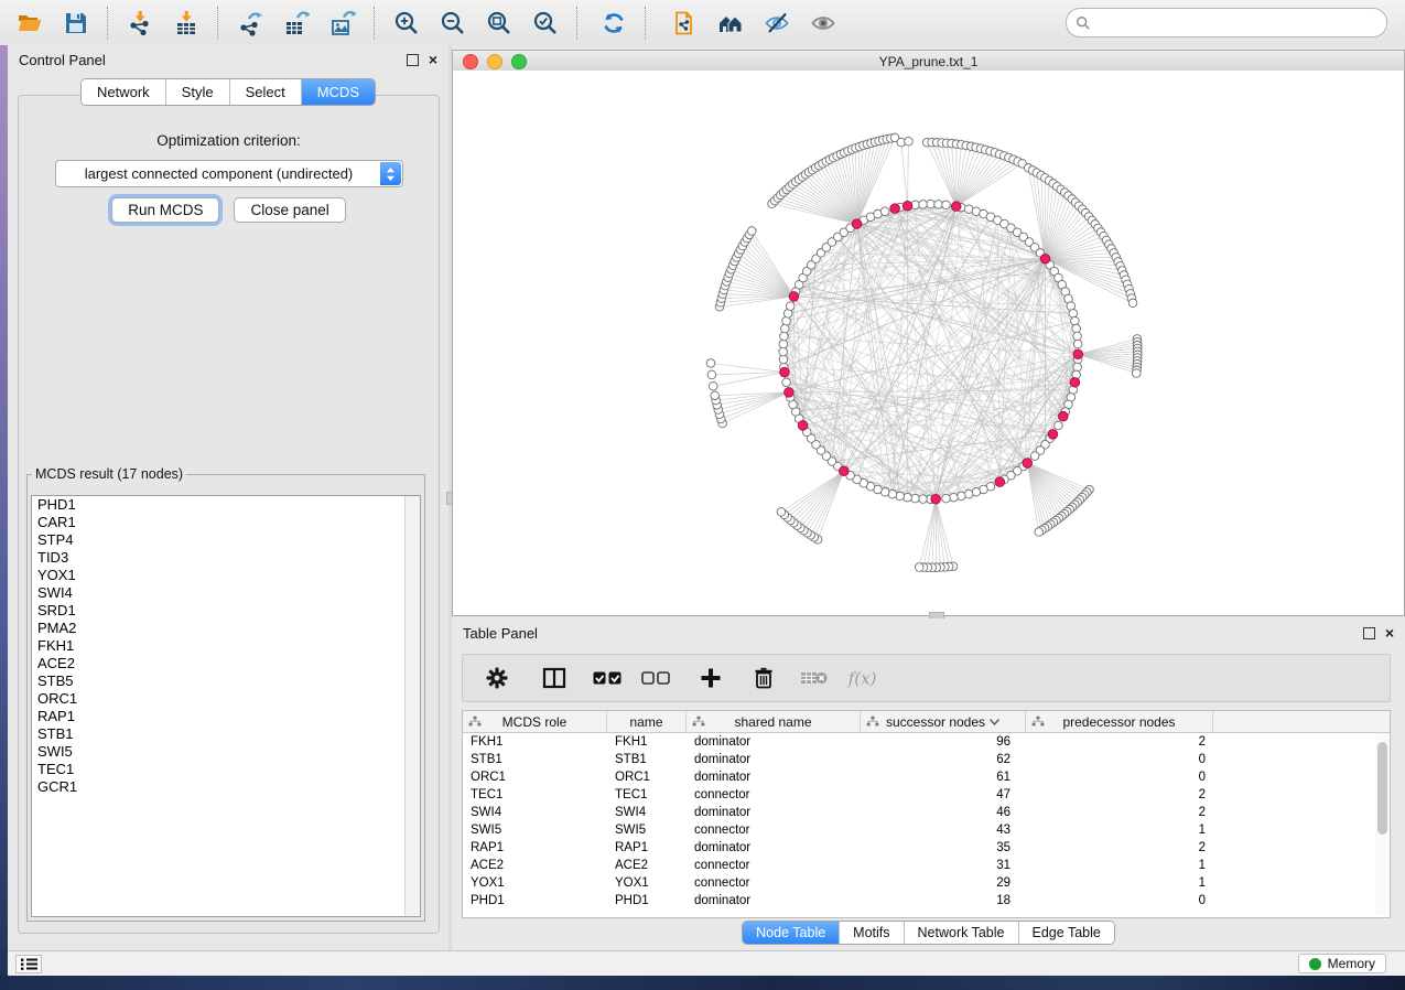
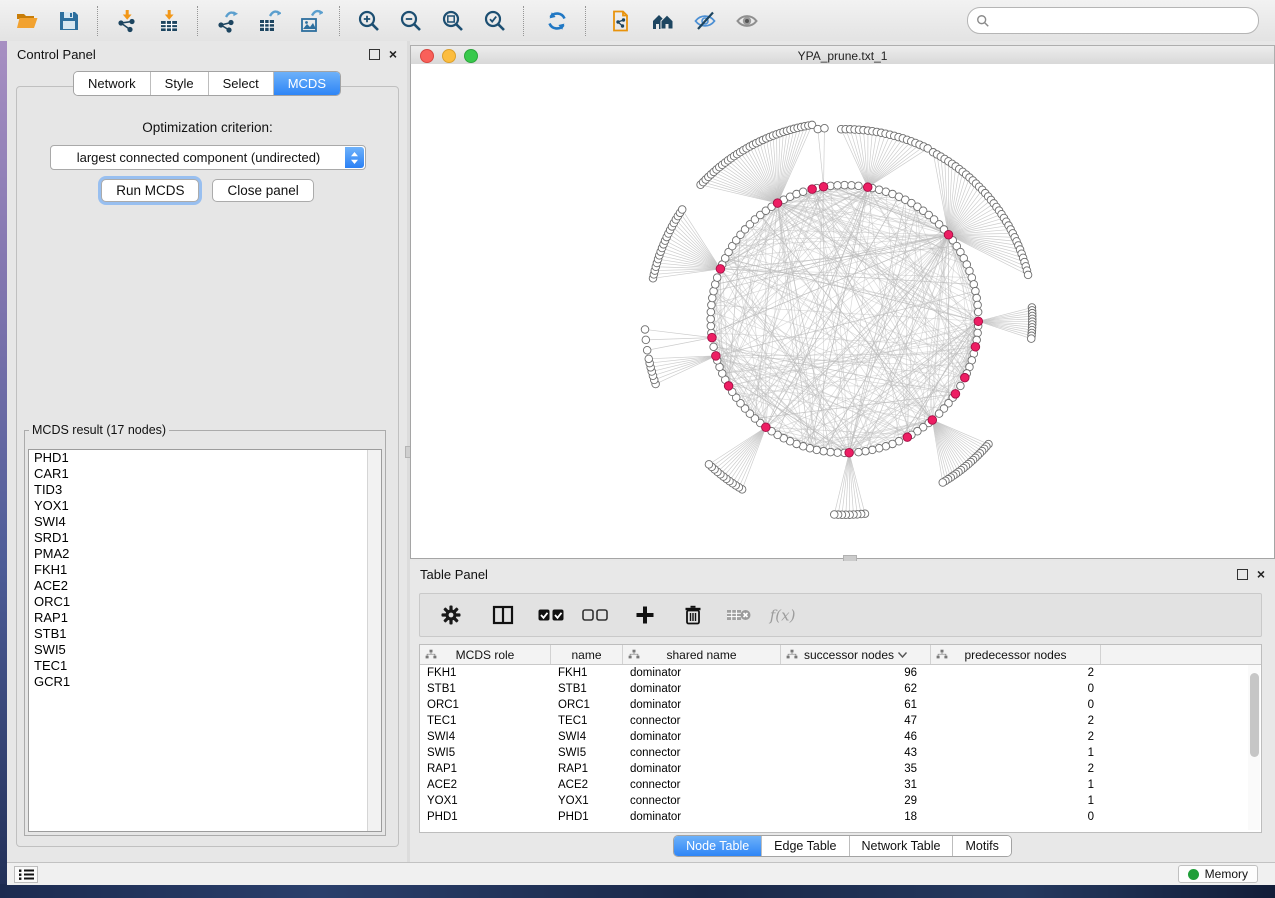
  Control Panel
  ×
  Optimization criterion:
  largest connected component (undirected)
  Run MCDS
  Close panel
  MCDS result (17 nodes)
  PHD1
  CAR1
- STP4
  TID3
  YOX1
  SWI4
  SRD1
  PMA2
  FKH1
  ACE2
- STB5
  ORC1
  RAP1
  STB1
  SWI5
  TEC1
  GCR1
  Network
  Style
  Select
  MCDS
  YPA_prune.txt_1
  Table Panel
  ×
  f(x)
  MCDS role
  name
  shared name
  successor nodes
  predecessor nodes
  FKH1
  FKH1
  dominator
  96
  2
  STB1
  STB1
  dominator
  62
  0
  ORC1
  ORC1
  dominator
  61
  0
  TEC1
  TEC1
  connector
  47
  2
  SWI4
  SWI4
  dominator
  46
  2
  SWI5
  SWI5
  connector
  43
  1
  RAP1
  RAP1
  dominator
  35
  2
  ACE2
  ACE2
  connector
  31
  1
  YOX1
  YOX1
  connector
  29
  1
  PHD1
  PHD1
  dominator
  18
  0
  Node Table
- Motifs
+ Edge Table
  Network Table
- Edge Table
+ Motifs
  Memory
